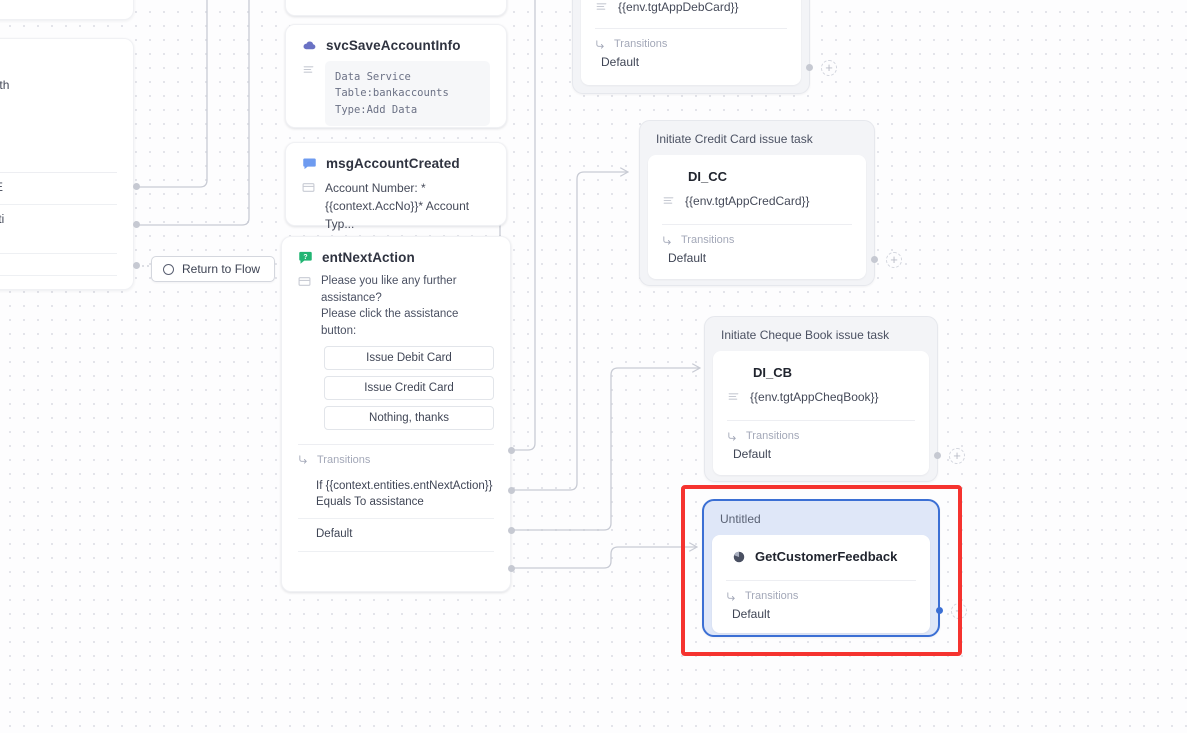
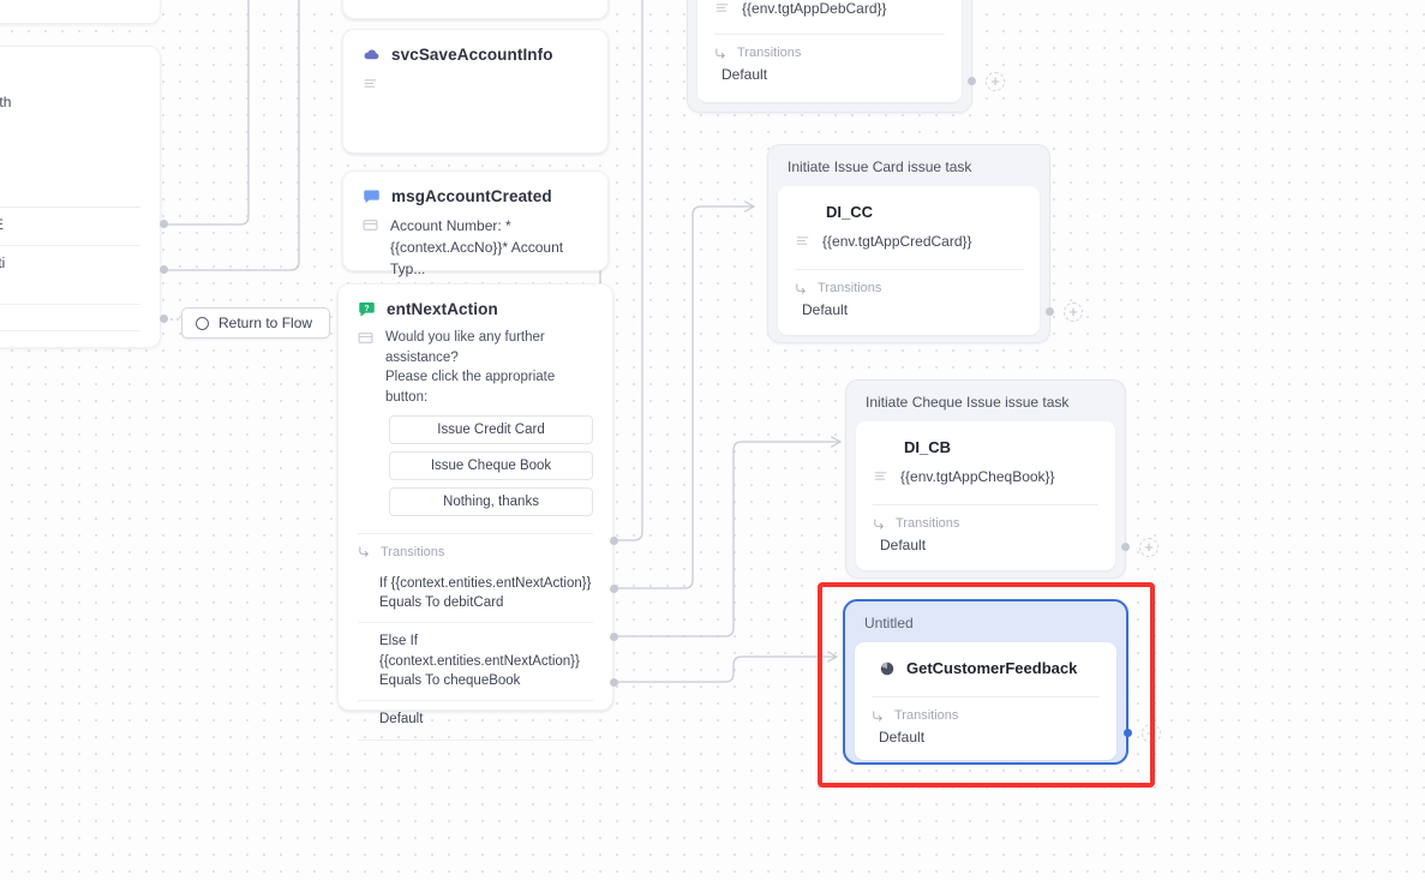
  Return to Flow
  svcSaveAccountInfo
- Data Service
- Table:bankaccounts
- Type:Add Data
  msgAccountCreated
  Account Number: *
  {{context.AccNo}}* Account Typ...
  entNextAction
- Please you like any further assistance?
+ Would you like any further assistance?
- Please click the assistance button:
+ Please click the appropriate button:
- Issue Debit Card
  Issue Credit Card
+ Issue Cheque Book
  Nothing, thanks
  Transitions
- If {{context.entities.entNextAction}} Equals To assistance
+ If {{context.entities.entNextAction}} Equals To debitCard
+ Else If {{context.entities.entNextAction}} Equals To chequeBook
  Default
  {{env.tgtAppDebCard}}
  Transitions
  Default
  +
- Initiate Credit Card issue task
+ Initiate Issue Card issue task
  DI_CC
  {{env.tgtAppCredCard}}
  Transitions
  Default
  +
- Initiate Cheque Book issue task
+ Initiate Cheque Issue issue task
  DI_CB
  {{env.tgtAppCheqBook}}
  Transitions
  Default
  +
  Untitled
  GetCustomerFeedback
  Transitions
  Default
  +
